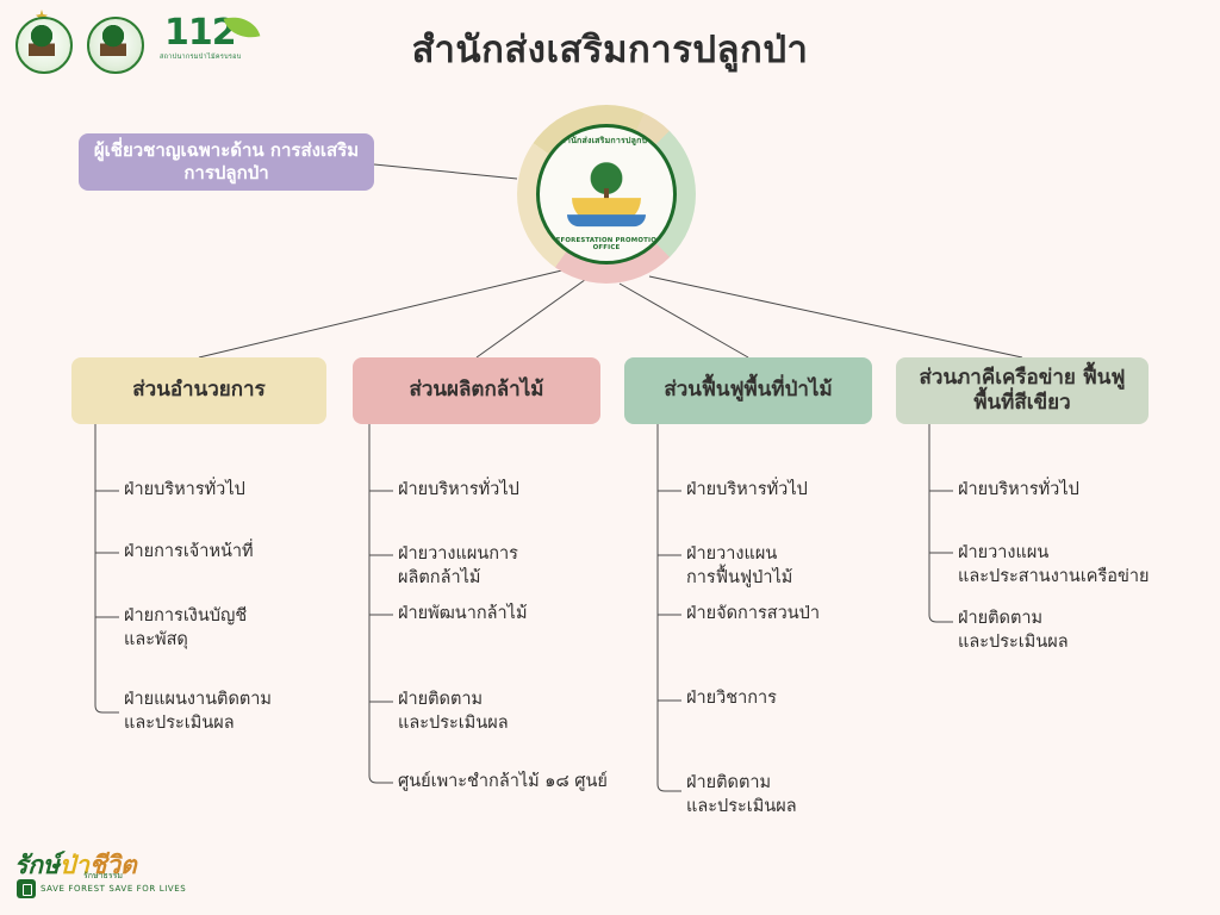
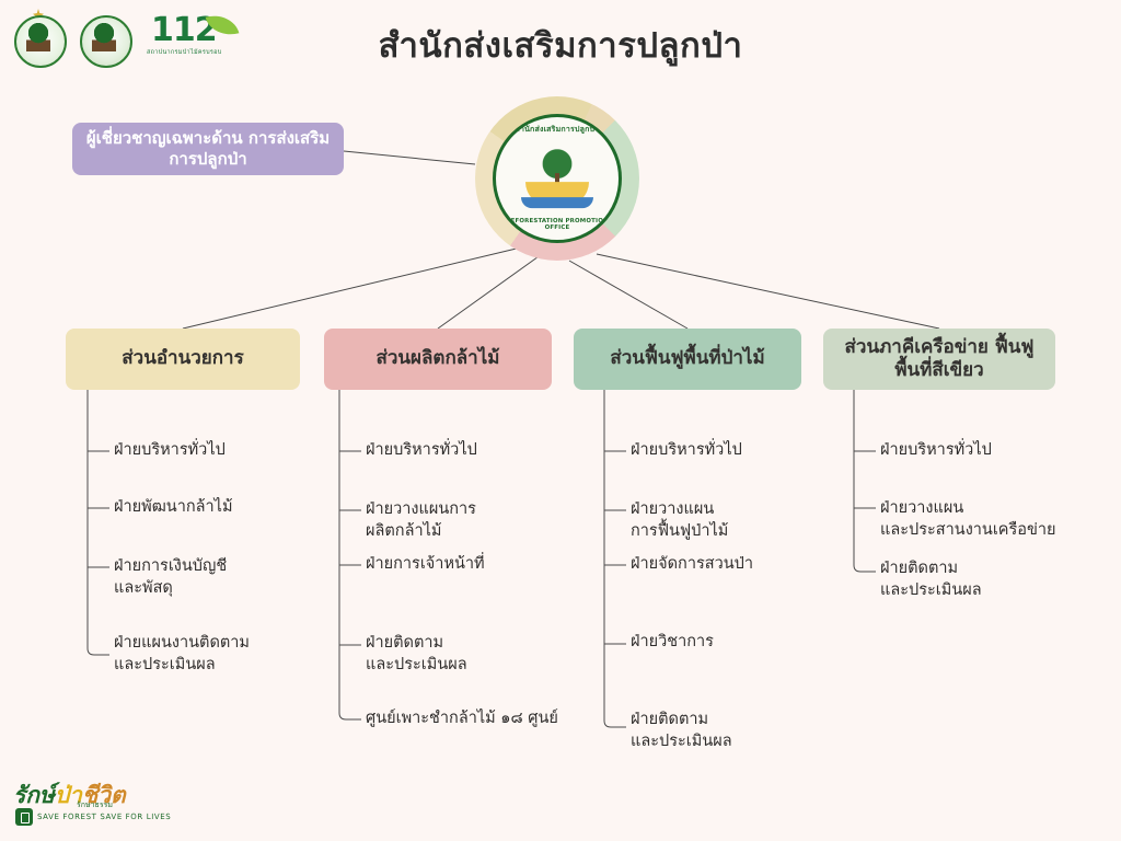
  112
  สำนักส่งเสริมการปลูกป่า
  สำนักส่งเสริมการปลูกป่า
  ผู้เชี่ยวชาญเฉพาะด้าน การส่งเสริมการปลูกป่า
  ส่วนอำนวยการ
  ส่วนผลิตกล้าไม้
  ส่วนฟื้นฟูพื้นที่ป่าไม้
  ส่วนภาคีเครือข่าย ฟื้นฟูพื้นที่สีเขียว
  ฝ่ายบริหารทั่วไป
- ฝ่ายการเจ้าหน้าที่
+ ฝ่ายพัฒนากล้าไม้
  ฝ่ายการเงินบัญชี
  และพัสดุ
  ฝ่ายแผนงานติดตาม
  และประเมินผล
  ฝ่ายบริหารทั่วไป
  ฝ่ายวางแผนการ
  ผลิตกล้าไม้
- ฝ่ายพัฒนากล้าไม้
+ ฝ่ายการเจ้าหน้าที่
  ฝ่ายติดตาม
  และประเมินผล
  ศูนย์เพาะชำกล้าไม้ ๑๘ ศูนย์
  ฝ่ายบริหารทั่วไป
  ฝ่ายวางแผน
  การฟื้นฟูป่าไม้
  ฝ่ายจัดการสวนป่า
  ฝ่ายวิชาการ
  ฝ่ายติดตาม
  และประเมินผล
  ฝ่ายบริหารทั่วไป
  ฝ่ายวางแผน
  และประสานงานเครือข่าย
  ฝ่ายติดตาม
  และประเมินผล
  รักษ์ป่าชีวิต
  รักษาธรรม
  SAVE FOREST SAVE FOR LIVES
